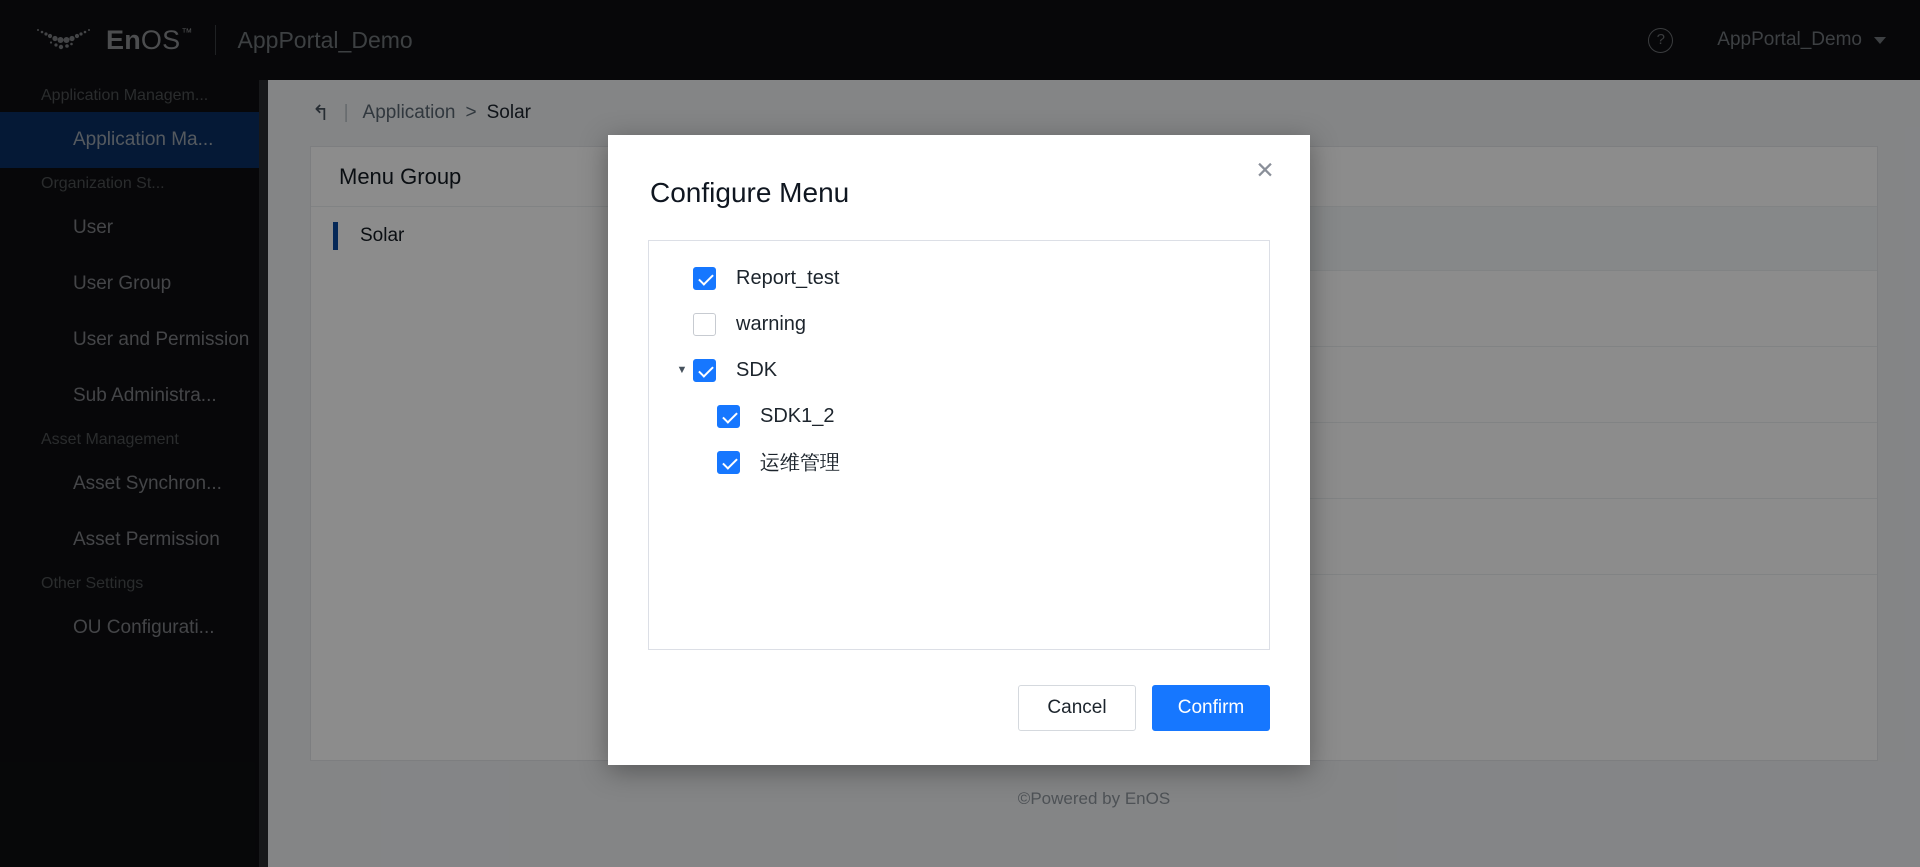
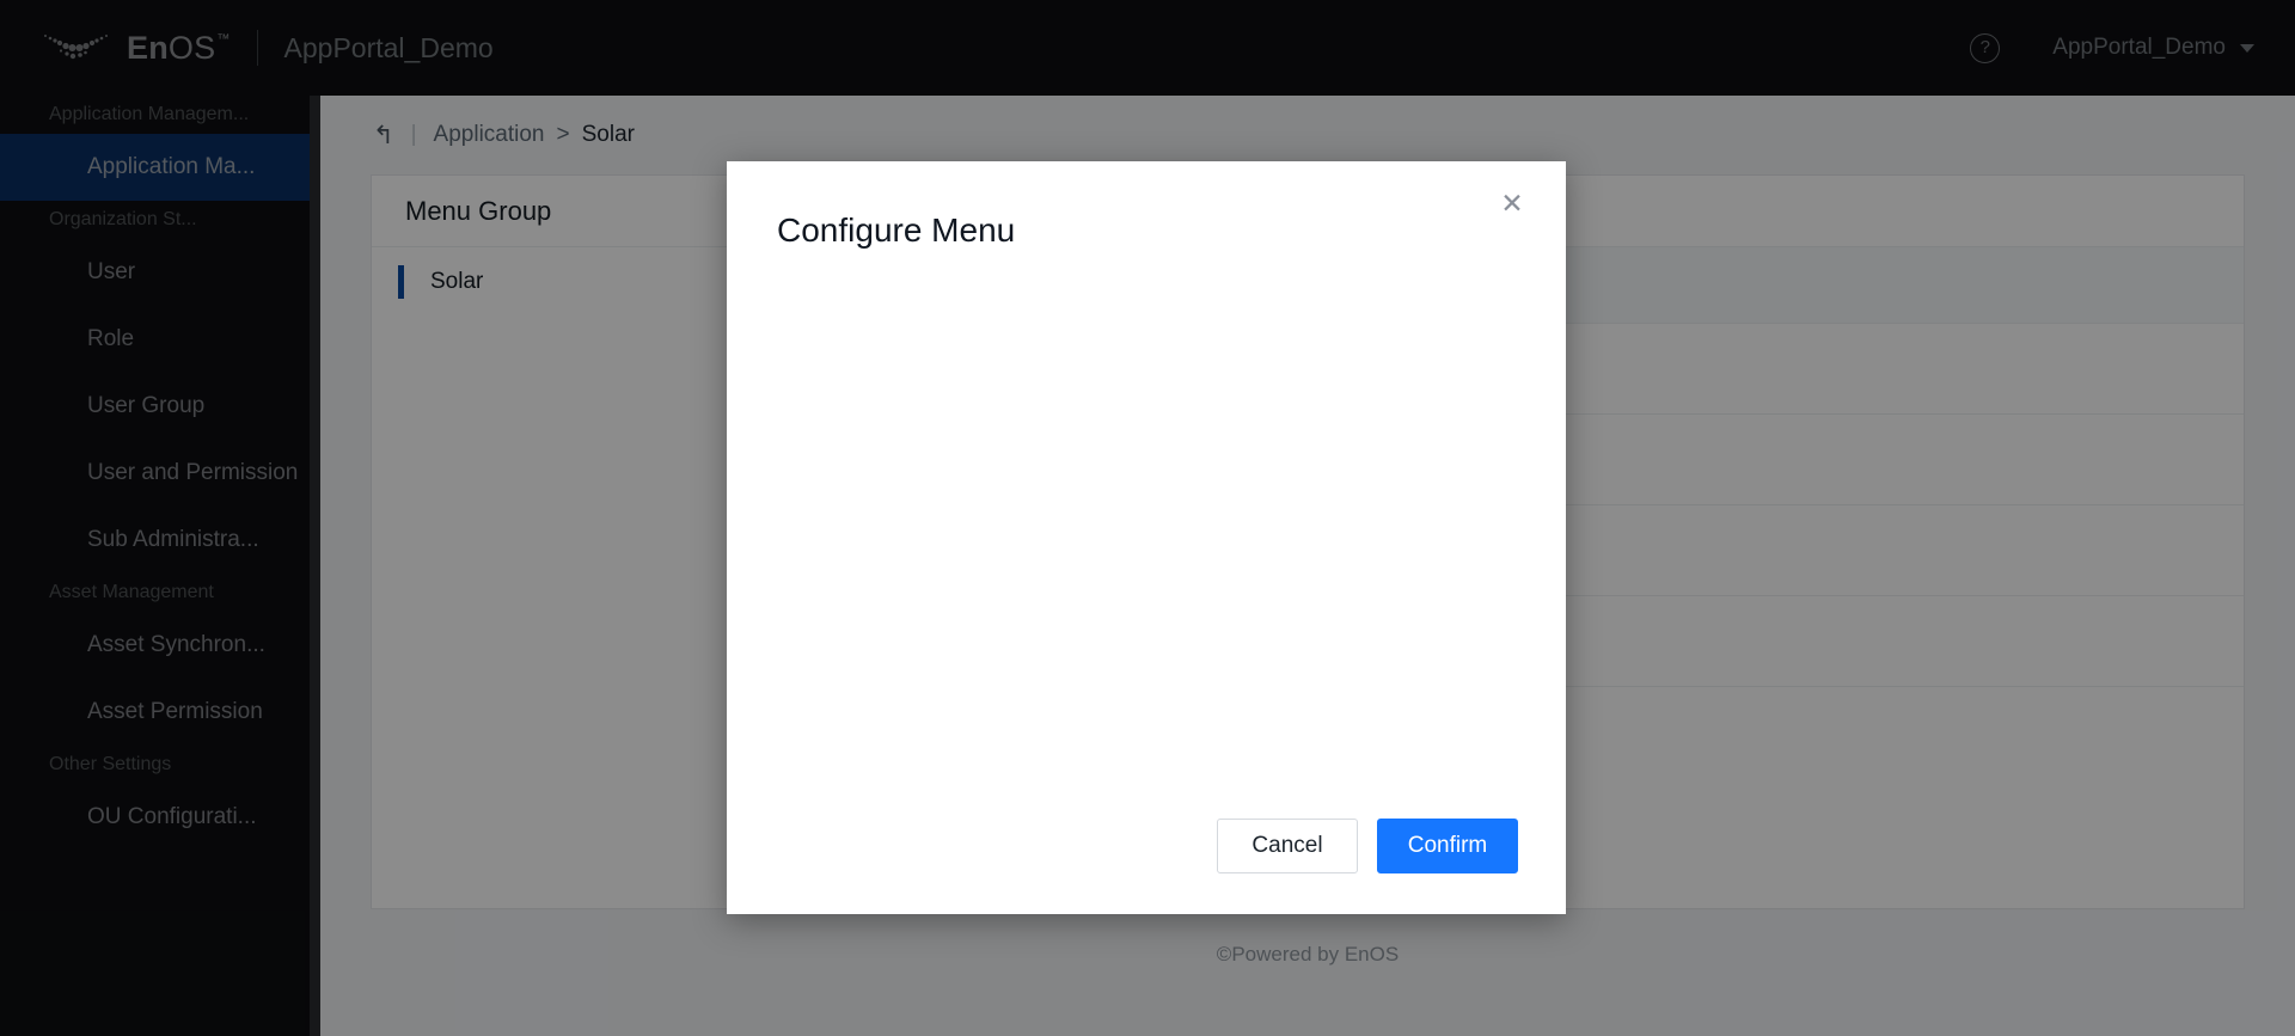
  En
  OS
  ™
  AppPortal_Demo
  ?
  AppPortal_Demo
  Application Managem...
  Application Ma...
  Organization St...
  User
+ Role
  User Group
  User and Permission
  Sub Administra...
  Asset Management
  Asset Synchron...
  Asset Permission
  Other Settings
  OU Configurati...
  ↰
  |
  Application
  >
  Solar
  Menu Group
  Solar
  ©Powered by EnOS
  Configure Menu
  ✕
- Report_test
- warning
- ▼
- SDK
- SDK1_2
- 运维管理
  Cancel
  Confirm
